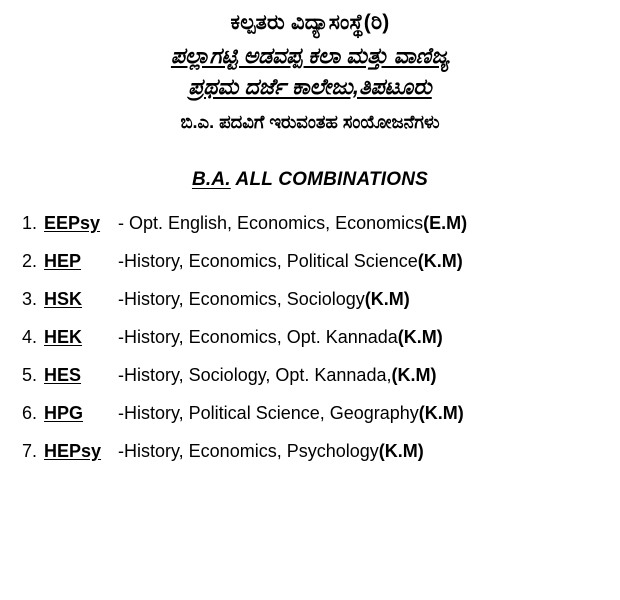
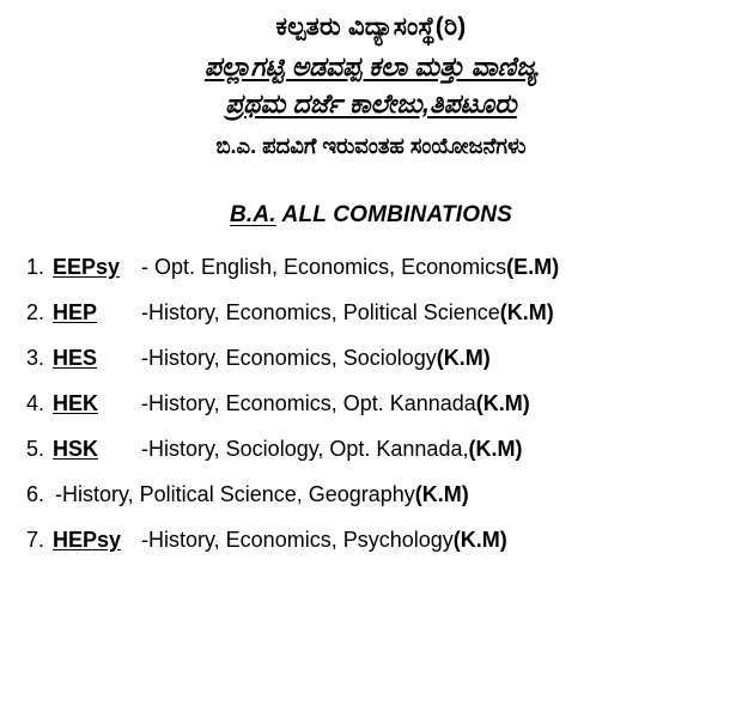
  ಕಲ್ಪತರು ವಿದ್ಯಾಸಂಸ್ಥೆ(ರಿ)
  ಪಲ್ಲಾಗಟ್ಟಿ ಅಡವಪ್ಪ ಕಲಾ ಮತ್ತು ವಾಣಿಜ್ಯ
  ಪ್ರಥಮ ದರ್ಜೆ ಕಾಲೇಜು,ತಿಪಟೂರು
  ಬಿ.ಎ. ಪದವಿಗೆ ಇರುವಂತಹ ಸಂಯೋಜನೆಗಳು
  B.A. ALL COMBINATIONS
  1.
  EEPsy
  - Opt. English, Economics, Economics
  (E.M)
  2.
  HEP
  -History, Economics, Political Science
  (K.M)
  3.
- HSK
+ HES
  -History, Economics, Sociology
  (K.M)
  4.
  HEK
  -History, Economics, Opt. Kannada
  (K.M)
  5.
- HES
+ HSK
  -History, Sociology, Opt. Kannada,
  (K.M)
  6.
- HPG
  -History, Political Science, Geography
  (K.M)
  7.
  HEPsy
  -History, Economics, Psychology
  (K.M)
